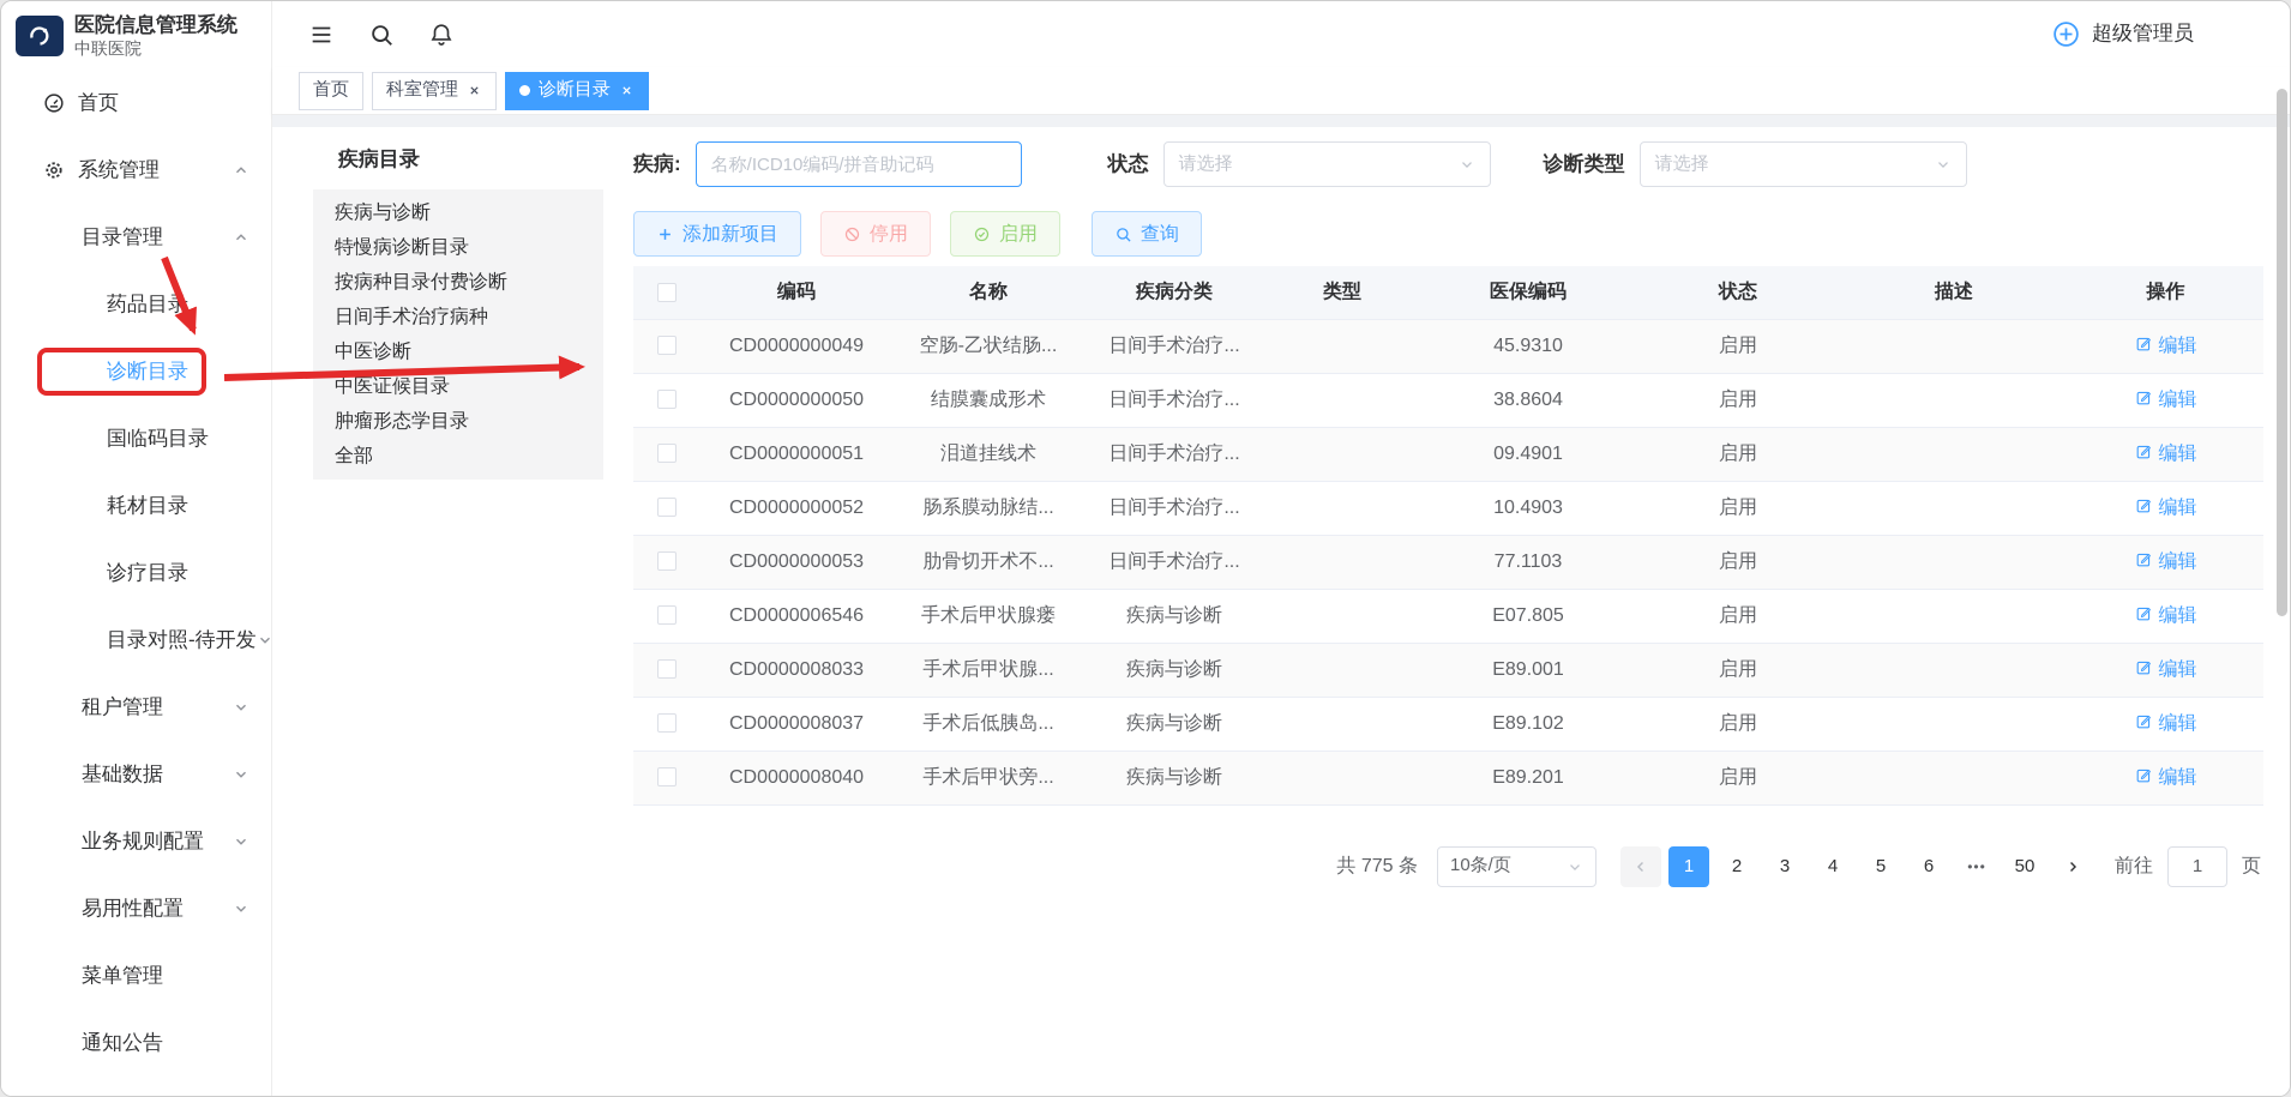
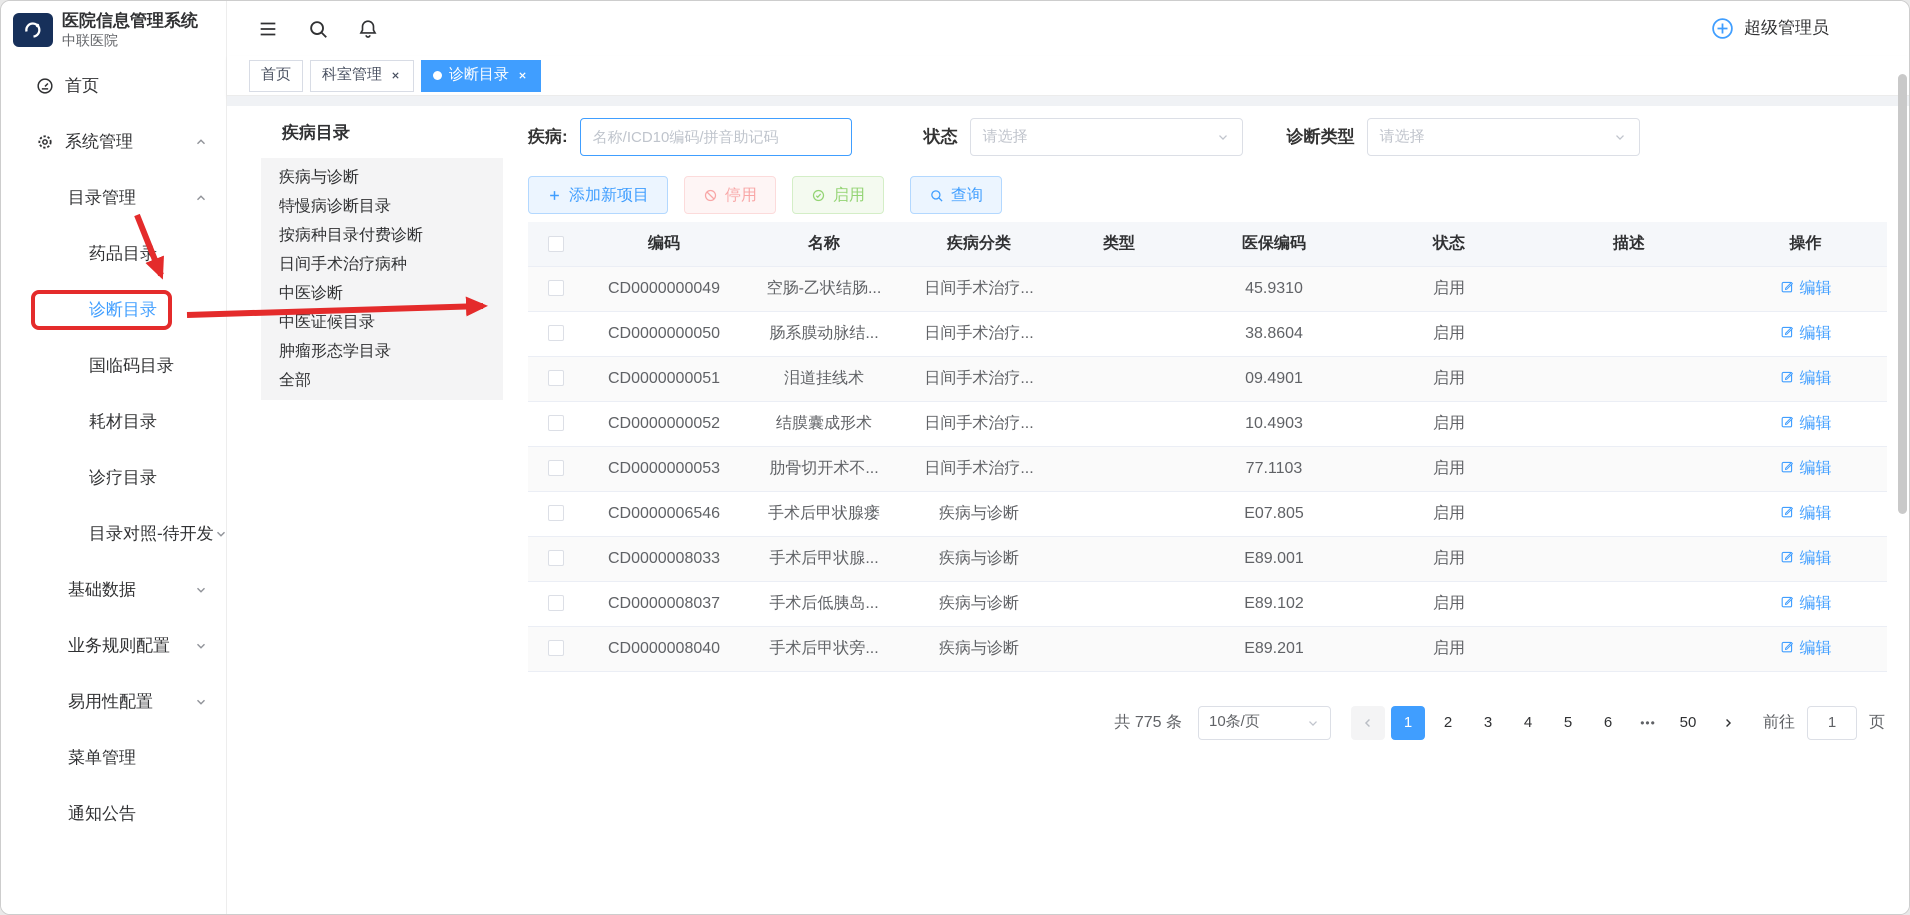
  医院信息管理系统
  中联医院
  首页
  系统管理
  目录管理
  药品目录
  诊断目录
  国临码目录
  耗材目录
  诊疗目录
  目录对照-待开发
- 租户管理
  基础数据
  业务规则配置
  易用性配置
  菜单管理
  通知公告
  超级管理员
  首页
  科室管理
  诊断目录
  疾病目录
  疾病与诊断
  特慢病诊断目录
  按病种目录付费诊断
  日间手术治疗病种
  中医诊断
  中医证候目录
  肿瘤形态学目录
  全部
  疾病:
  名称/ICD10编码/拼音助记码
  状态
  请选择
  诊断类型
  请选择
  添加新项目
  停用
  启用
  查询
  	编码	名称	疾病分类	类型	医保编码	状态	描述	操作
  	CD0000000049	空肠-乙状结肠...	日间手术治疗...		45.9310	启用		编辑
- 	CD0000000050	结膜囊成形术	日间手术治疗...		38.8604	启用		编辑
+ 	CD0000000050	肠系膜动脉结...	日间手术治疗...		38.8604	启用		编辑
  	CD0000000051	泪道挂线术	日间手术治疗...		09.4901	启用		编辑
- 	CD0000000052	肠系膜动脉结...	日间手术治疗...		10.4903	启用		编辑
+ 	CD0000000052	结膜囊成形术	日间手术治疗...		10.4903	启用		编辑
  	CD0000000053	肋骨切开术不...	日间手术治疗...		77.1103	启用		编辑
  	CD0000006546	手术后甲状腺瘘	疾病与诊断		E07.805	启用		编辑
  	CD0000008033	手术后甲状腺...	疾病与诊断		E89.001	启用		编辑
  	CD0000008037	手术后低胰岛...	疾病与诊断		E89.102	启用		编辑
  	CD0000008040	手术后甲状旁...	疾病与诊断		E89.201	启用		编辑
  共 775 条
  10条/页
  1
  2
  3
  4
  5
  6
  •••
  50
  前往
  1
  页
